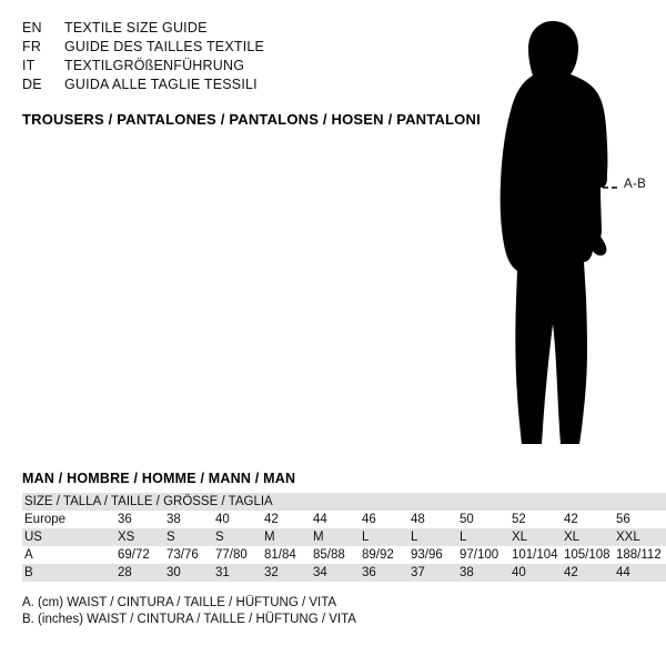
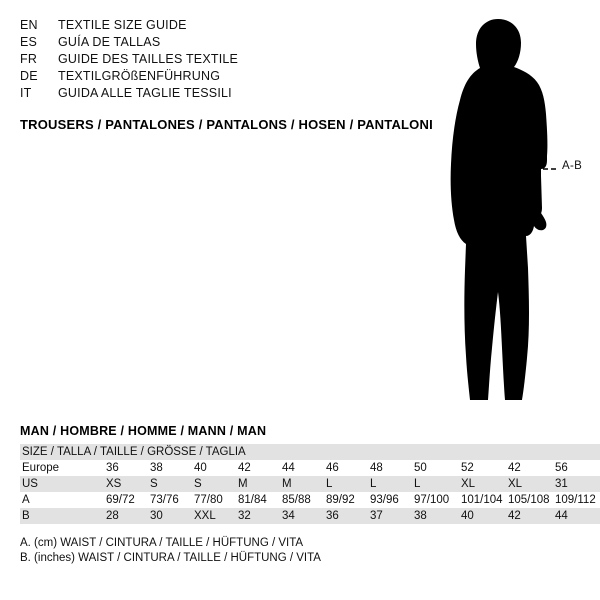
  EN
  TEXTILE SIZE GUIDE
+ ES
+ GUÍA DE TALLAS
  FR
  GUIDE DES TAILLES TEXTILE
- IT
+ DE
  TEXTILGRÖßENFÜHRUNG
- DE
+ IT
  GUIDA ALLE TAGLIE TESSILI
  TROUSERS / PANTALONES / PANTALONS / HOSEN / PANTALONI
  A-B
  MAN / HOMBRE / HOMME / MANN / MAN
  SIZE / TALLA / TAILLE / GRÖSSE / TAGLIA
  Europe	36	38	40	42	44	46	48	50	52	42	56
- US	XS	S	S	M	M	L	L	L	XL	XL	XXL
+ US	XS	S	S	M	M	L	L	L	XL	XL	31
- A	69/72	73/76	77/80	81/84	85/88	89/92	93/96	97/100	101/104	105/108	188/112
+ A	69/72	73/76	77/80	81/84	85/88	89/92	93/96	97/100	101/104	105/108	109/112
- B	28	30	31	32	34	36	37	38	40	42	44
+ B	28	30	XXL	32	34	36	37	38	40	42	44
  A. (cm) WAIST / CINTURA / TAILLE / HÜFTUNG / VITA
  B. (inches) WAIST / CINTURA / TAILLE / HÜFTUNG / VITA
